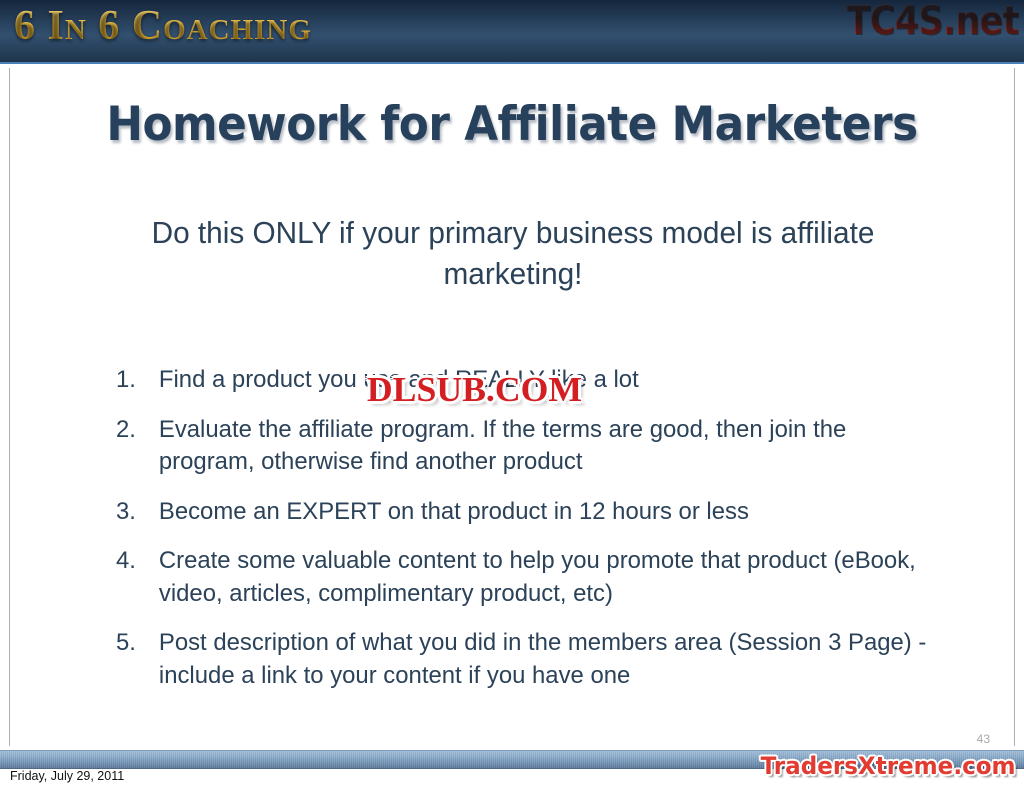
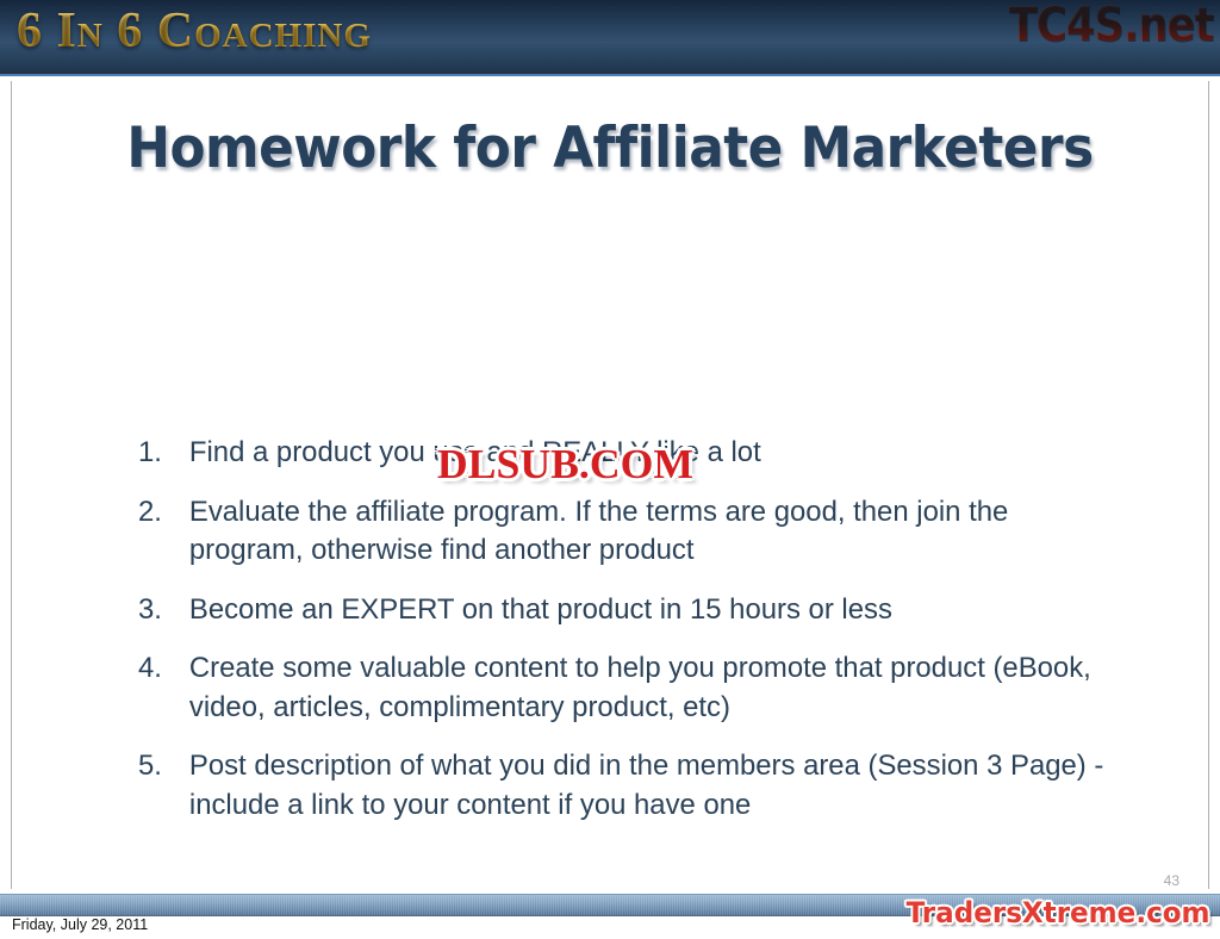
  6 In 6 Coaching
  TC4S.net
  Homework for Affiliate Marketers
- Do this ONLY if your primary business model is affiliate marketing!
  1.
  Find a product you use and REALLY like a lot
  2.
  Evaluate the affiliate program. If the terms are good, then join the program, otherwise find another product
  3.
- Become an EXPERT on that product in 12 hours or less
+ Become an EXPERT on that product in 15 hours or less
  4.
  Create some valuable content to help you promote that product (eBook, video, articles, complimentary product, etc)
  5.
  Post description of what you did in the members area (Session 3 Page) - include a link to your content if you have one
  DLSUB.COM
  43
  TradersXtreme.com
  Friday, July 29, 2011
